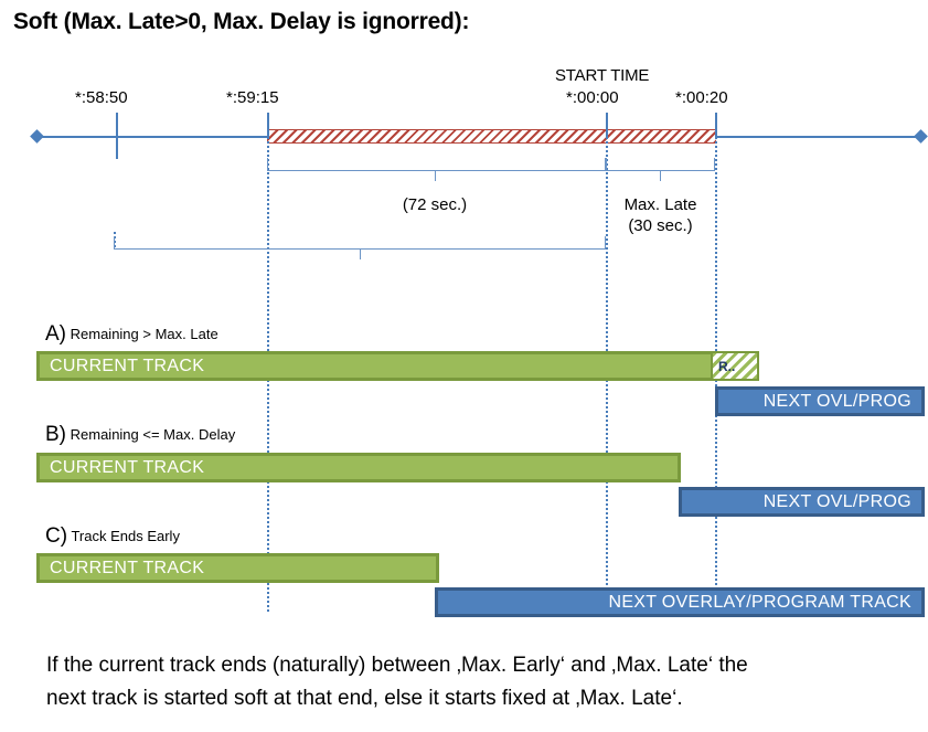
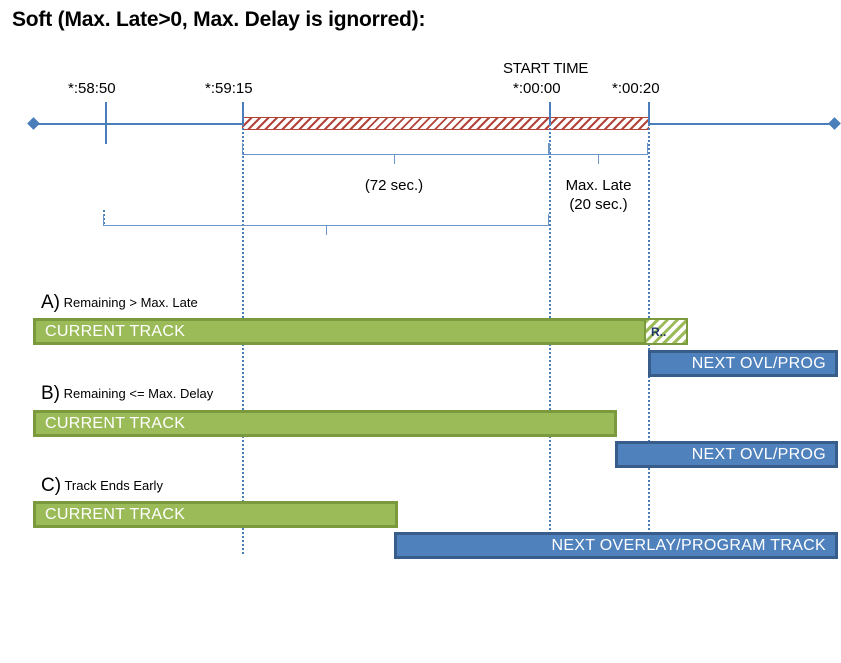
  Soft (Max. Late>0, Max. Delay is ignorred):
  *:58:50
  *:59:15
  START TIME
  *:00:00
  *:00:20
  (72 sec.)
  Max. Late
- (30 sec.)
+ (20 sec.)
  A) Remaining > Max. Late
  CURRENT TRACK
  R..
  NEXT OVL/PROG
  B) Remaining <= Max. Delay
  CURRENT TRACK
  NEXT OVL/PROG
  C) Track Ends Early
  CURRENT TRACK
  NEXT OVERLAY/PROGRAM TRACK
- If the current track ends (naturally) between ‚Max. Early‘ and ‚Max. Late‘ the
- next track is started soft at that end, else it starts fixed at ‚Max. Late‘.
